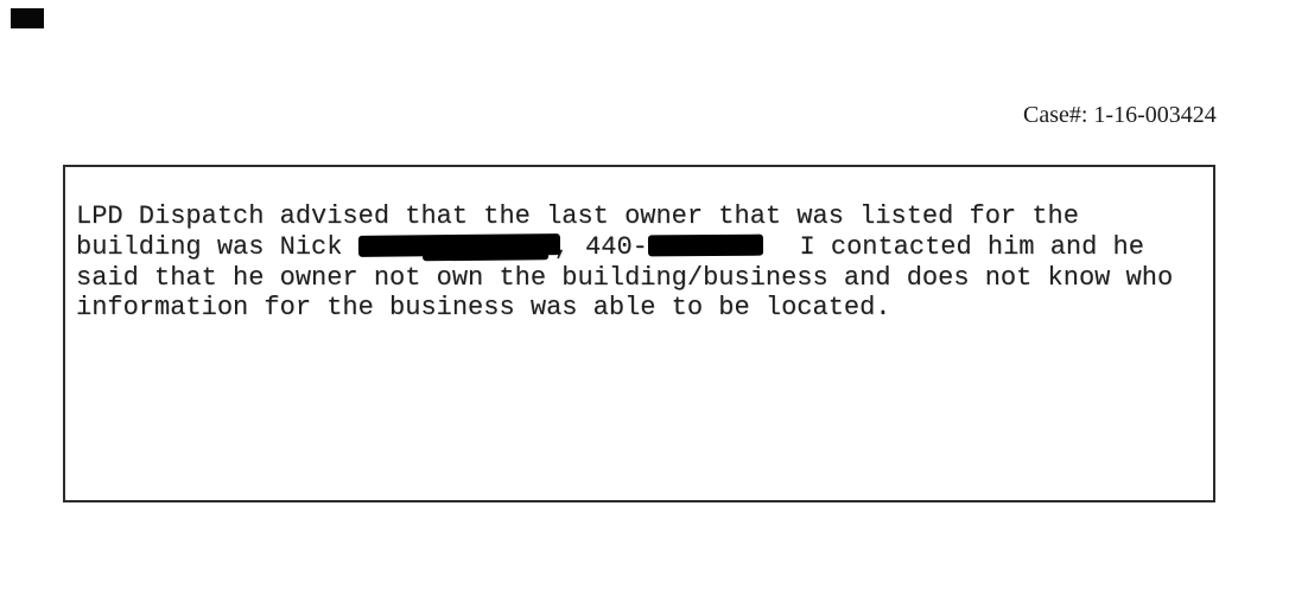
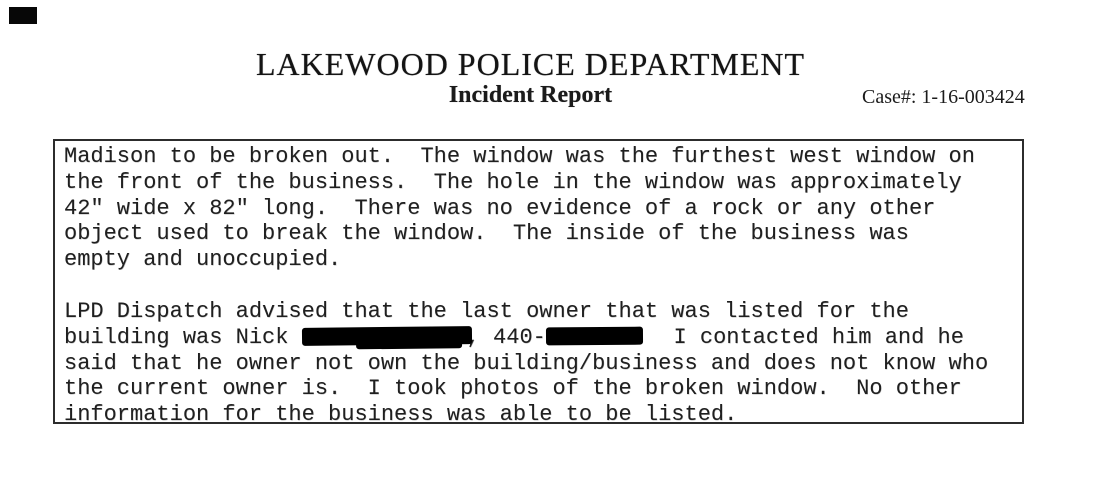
+ LAKEWOOD POLICE DEPARTMENT
+ Incident Report
  Case#: 1-16-003424
+ Madison to be broken out. The window was the furthest west window on
+ the front of the business. The hole in the window was approximately
+ 42" wide x 82" long. There was no evidence of a rock or any other
+ object used to break the window. The inside of the business was
+ empty and unoccupied.
  LPD Dispatch advised that the last owner that was listed for the
  building was Nick , 440- I contacted him and he
  said that he owner not own the building/business and does not know who
+ the current owner is. I took photos of the broken window. No other
- information for the business was able to be located.
+ information for the business was able to be listed.
